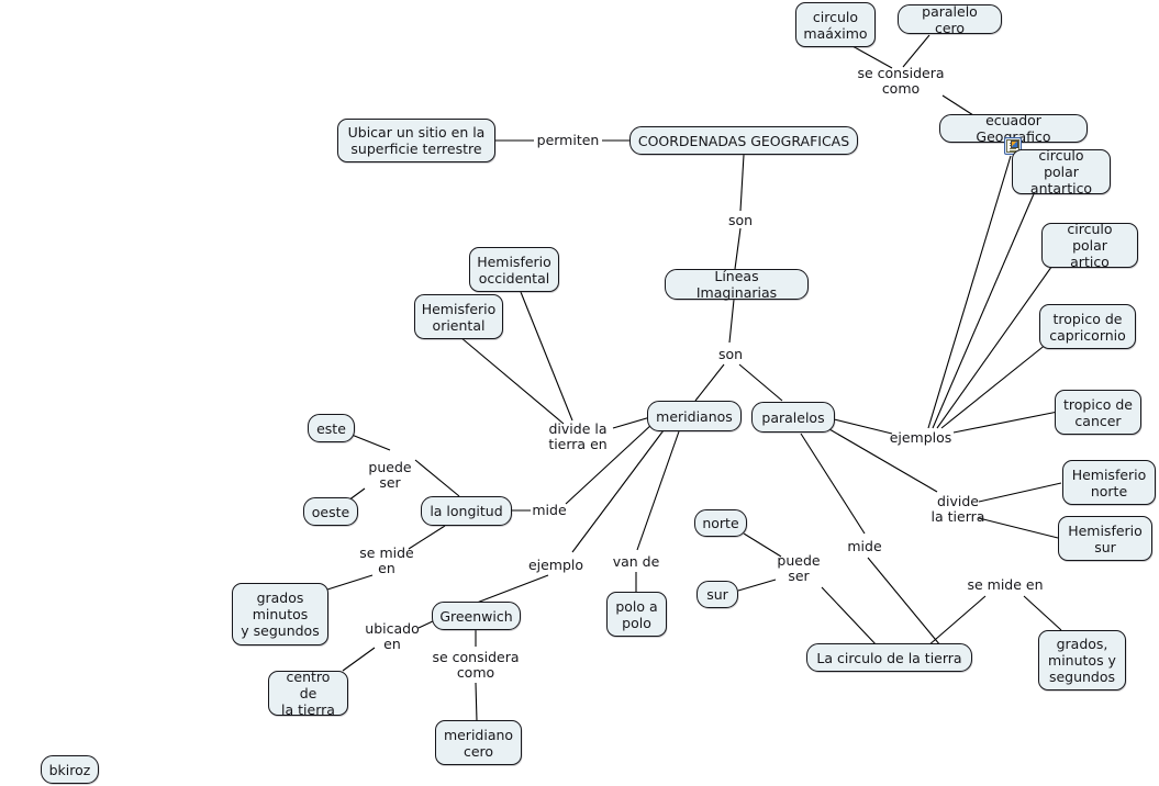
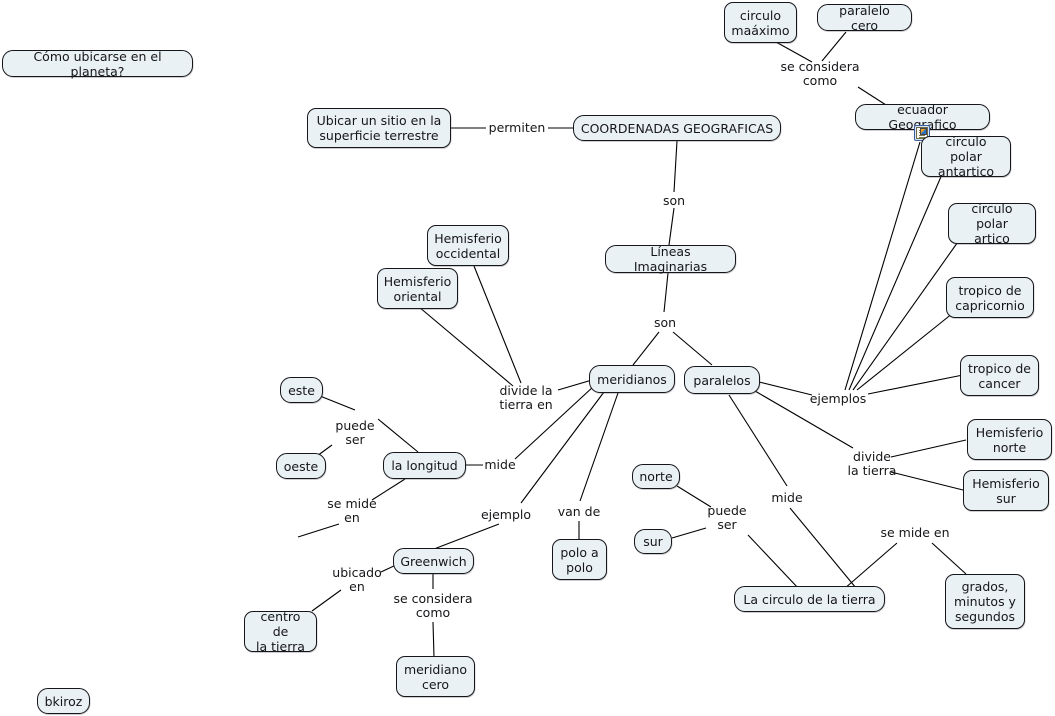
+ Cómo ubicarse en el planeta?
  Ubicar un sitio en la
  superficie terrestre
  COORDENADAS GEOGRAFICAS
  Líneas Imaginarias
  meridianos
  paralelos
  Hemisferio
  occidental
  Hemisferio
  oriental
  la longitud
  este
  oeste
- grados
- minutos
- y segundos
  Greenwich
  centro de
  la tierra
  meridiano
  cero
  polo a
  polo
  norte
  sur
  La circulo de la tierra
  grados,
  minutos y
  segundos
  circulo
  maáximo
  paralelo cero
  ecuador Geoafico
  circulo polar
  antartico
  circulo polar
  artico
  tropico de
  capricornio
  tropico de
  cancer
  Hemisferio
  norte
  Hemisferio
  sur
  bkiroz
  permiten
  son
  son
  divide la
  tierra en
  mide
  puede
  ser
  se mide
  en
  ejemplo
  ubicado
  en
  se considera
  como
  van de
  puede
  ser
  mide
  se mide en
  ejemplos
  divide
  la tierra
  se considera
  como
